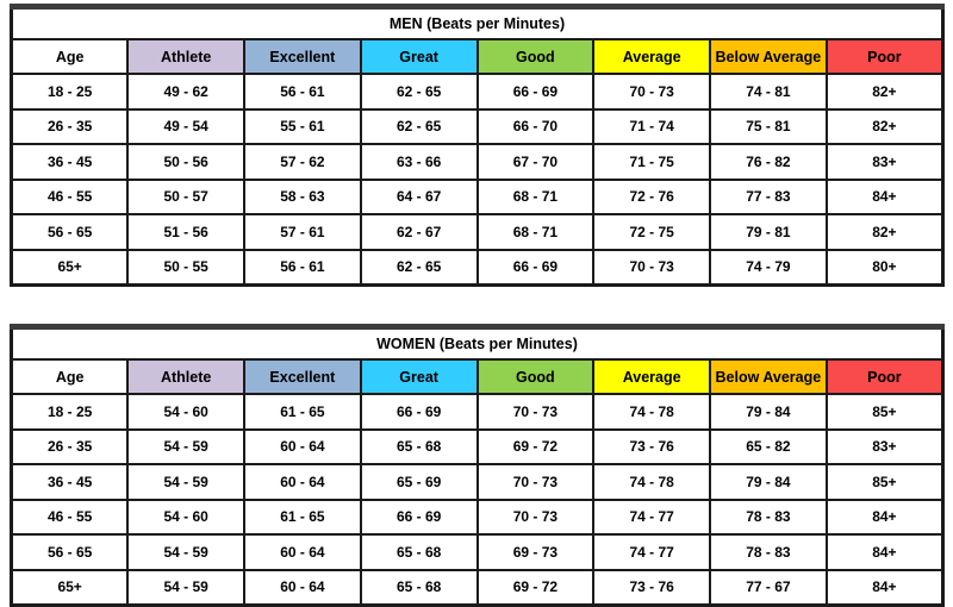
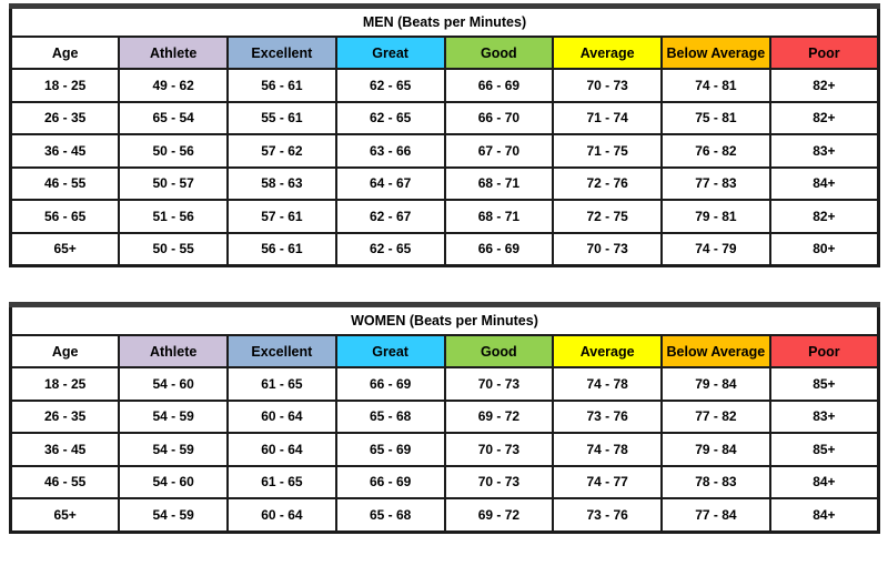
  MEN (Beats per Minutes)
  Age	Athlete	Excellent	Great	Good	Average	Below Average	Poor
  18 - 25	49 - 62	56 - 61	62 - 65	66 - 69	70 - 73	74 - 81	82+
- 26 - 35	49 - 54	55 - 61	62 - 65	66 - 70	71 - 74	75 - 81	82+
+ 26 - 35	65 - 54	55 - 61	62 - 65	66 - 70	71 - 74	75 - 81	82+
  36 - 45	50 - 56	57 - 62	63 - 66	67 - 70	71 - 75	76 - 82	83+
  46 - 55	50 - 57	58 - 63	64 - 67	68 - 71	72 - 76	77 - 83	84+
  56 - 65	51 - 56	57 - 61	62 - 67	68 - 71	72 - 75	79 - 81	82+
  65+	50 - 55	56 - 61	62 - 65	66 - 69	70 - 73	74 - 79	80+
  WOMEN (Beats per Minutes)
  Age	Athlete	Excellent	Great	Good	Average	Below Average	Poor
  18 - 25	54 - 60	61 - 65	66 - 69	70 - 73	74 - 78	79 - 84	85+
- 26 - 35	54 - 59	60 - 64	65 - 68	69 - 72	73 - 76	65 - 82	83+
+ 26 - 35	54 - 59	60 - 64	65 - 68	69 - 72	73 - 76	77 - 82	83+
  36 - 45	54 - 59	60 - 64	65 - 69	70 - 73	74 - 78	79 - 84	85+
  46 - 55	54 - 60	61 - 65	66 - 69	70 - 73	74 - 77	78 - 83	84+
- 56 - 65	54 - 59	60 - 64	65 - 68	69 - 73	74 - 77	78 - 83	84+
- 65+	54 - 59	60 - 64	65 - 68	69 - 72	73 - 76	77 - 67	84+
+ 65+	54 - 59	60 - 64	65 - 68	69 - 72	73 - 76	77 - 84	84+
